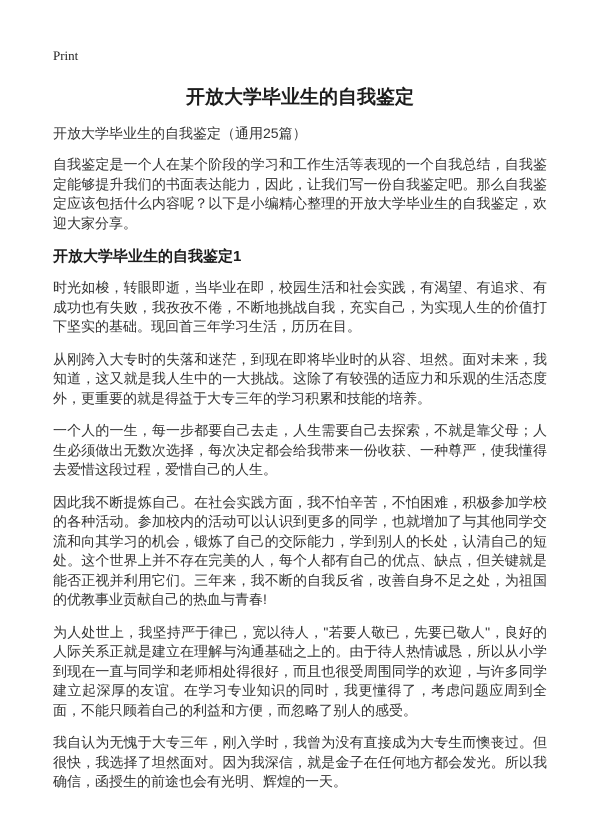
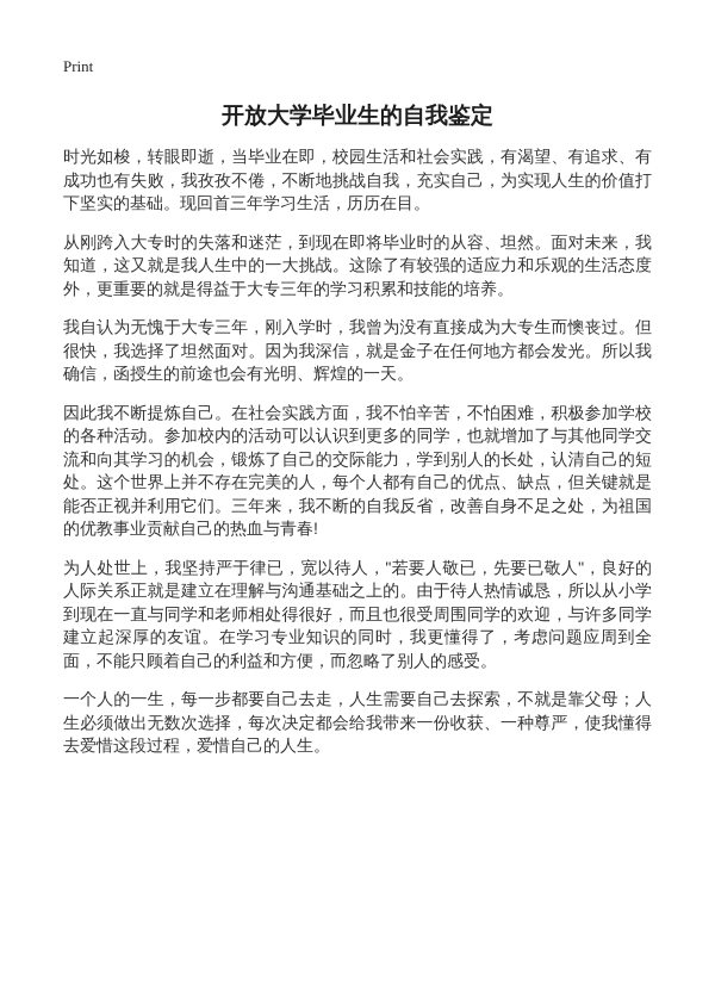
  Print
  开放大学毕业生的自我鉴定
- 开放大学毕业生的自我鉴定（通用25篇）
- 自我鉴定是一个人在某个阶段的学习和工作生活等表现的一个自我总结，自我鉴定能够提升我们的书面表达能力，因此，让我们写一份自我鉴定吧。那么自我鉴定应该包括什么内容呢？以下是小编精心整理的开放大学毕业生的自我鉴定，欢迎大家分享。
- 开放大学毕业生的自我鉴定1
  时光如梭，转眼即逝，当毕业在即，校园生活和社会实践，有渴望、有追求、有成功也有失败，我孜孜不倦，不断地挑战自我，充实自己，为实现人生的价值打下坚实的基础。现回首三年学习生活，历历在目。
  从刚跨入大专时的失落和迷茫，到现在即将毕业时的从容、坦然。面对未来，我知道，这又就是我人生中的一大挑战。这除了有较强的适应力和乐观的生活态度外，更重要的就是得益于大专三年的学习积累和技能的培养。
- 一个人的一生，每一步都要自己去走，人生需要自己去探索，不就是靠父母；人生必须做出无数次选择，每次决定都会给我带来一份收获、一种尊严，使我懂得去爱惜这段过程，爱惜自己的人生。
+ 我自认为无愧于大专三年，刚入学时，我曾为没有直接成为大专生而懊丧过。但很快，我选择了坦然面对。因为我深信，就是金子在任何地方都会发光。所以我确信，函授生的前途也会有光明、辉煌的一天。
  因此我不断提炼自己。在社会实践方面，我不怕辛苦，不怕困难，积极参加学校的各种活动。参加校内的活动可以认识到更多的同学，也就增加了与其他同学交流和向其学习的机会，锻炼了自己的交际能力，学到别人的长处，认清自己的短处。这个世界上并不存在完美的人，每个人都有自己的优点、缺点，但关键就是能否正视并利用它们。三年来，我不断的自我反省，改善自身不足之处，为祖国的优教事业贡献自己的热血与青春!
  为人处世上，我坚持严于律已，宽以待人，"若要人敬已，先要已敬人"，良好的人际关系正就是建立在理解与沟通基础之上的。由于待人热情诚恳，所以从小学到现在一直与同学和老师相处得很好，而且也很受周围同学的欢迎，与许多同学建立起深厚的友谊。在学习专业知识的同时，我更懂得了，考虑问题应周到全面，不能只顾着自己的利益和方便，而忽略了别人的感受。
- 我自认为无愧于大专三年，刚入学时，我曾为没有直接成为大专生而懊丧过。但很快，我选择了坦然面对。因为我深信，就是金子在任何地方都会发光。所以我确信，函授生的前途也会有光明、辉煌的一天。
+ 一个人的一生，每一步都要自己去走，人生需要自己去探索，不就是靠父母；人生必须做出无数次选择，每次决定都会给我带来一份收获、一种尊严，使我懂得去爱惜这段过程，爱惜自己的人生。
